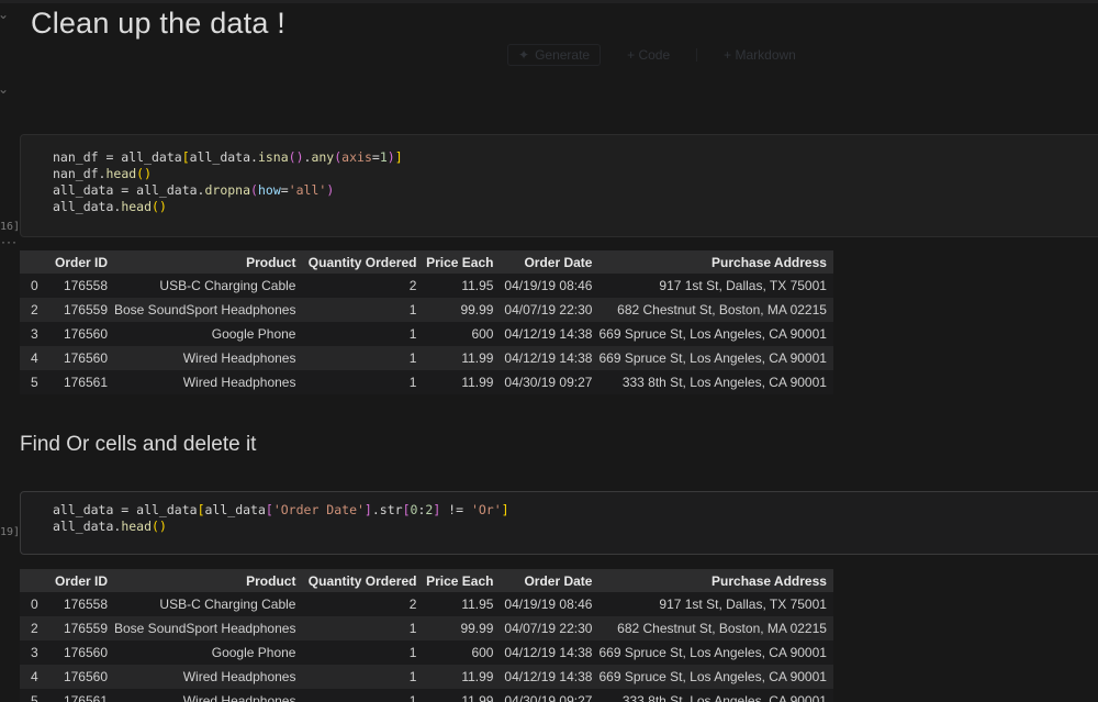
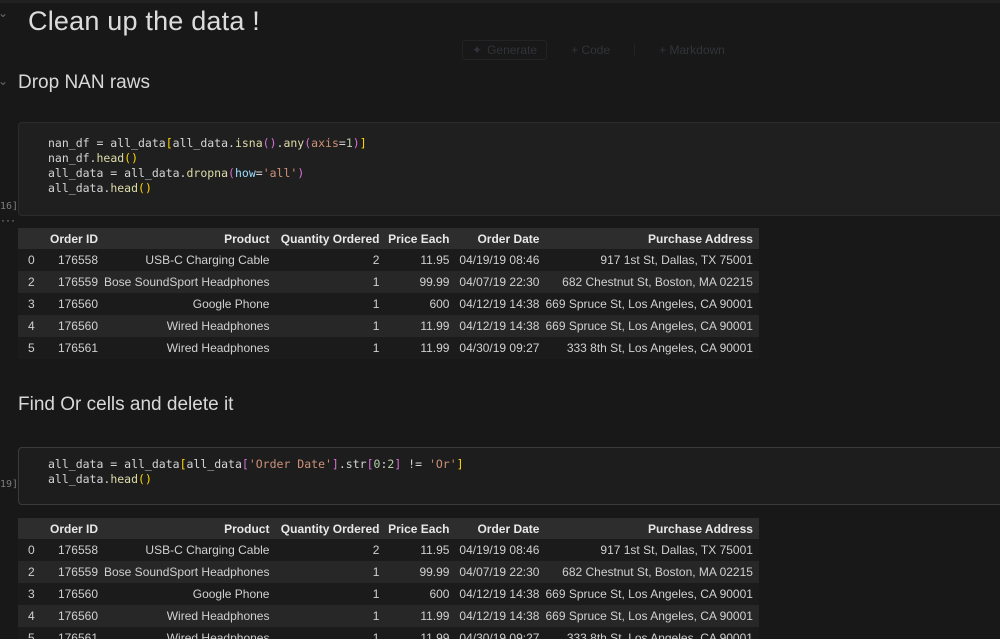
  ⌄
  ⌄
  Clean up the data !
  ✦
  Generate
  + Code
  + Markdown
+ Drop NAN raws
  nan_df = all_data[all_data.isna().any(axis=1)]
  nan_df.head()
  all_data = all_data.dropna(how='all')
  all_data.head()
  16]
  ···
  	Order ID	Product	Quantity Ordered	Price Each	Order Date	Purchase Address
  0	176558	USB-C Charging Cable	2	11.95	04/19/19 08:46	917 1st St, Dallas, TX 75001
  2	176559	Bose SoundSport Headphones	1	99.99	04/07/19 22:30	682 Chestnut St, Boston, MA 02215
  3	176560	Google Phone	1	600	04/12/19 14:38	669 Spruce St, Los Angeles, CA 90001
  4	176560	Wired Headphones	1	11.99	04/12/19 14:38	669 Spruce St, Los Angeles, CA 90001
  5	176561	Wired Headphones	1	11.99	04/30/19 09:27	333 8th St, Los Angeles, CA 90001
  Find Or cells and delete it
  all_data = all_data[all_data['Order Date'].str[0:2] != 'Or']
  all_data.head()
  19]
  	Order ID	Product	Quantity Ordered	Price Each	Order Date	Purchase Address
  0	176558	USB-C Charging Cable	2	11.95	04/19/19 08:46	917 1st St, Dallas, TX 75001
  2	176559	Bose SoundSport Headphones	1	99.99	04/07/19 22:30	682 Chestnut St, Boston, MA 02215
  3	176560	Google Phone	1	600	04/12/19 14:38	669 Spruce St, Los Angeles, CA 90001
  4	176560	Wired Headphones	1	11.99	04/12/19 14:38	669 Spruce St, Los Angeles, CA 90001
  5	176561	Wired Headphones	1	11.99	04/30/19 09:27	333 8th St, Los Angeles, CA 90001
